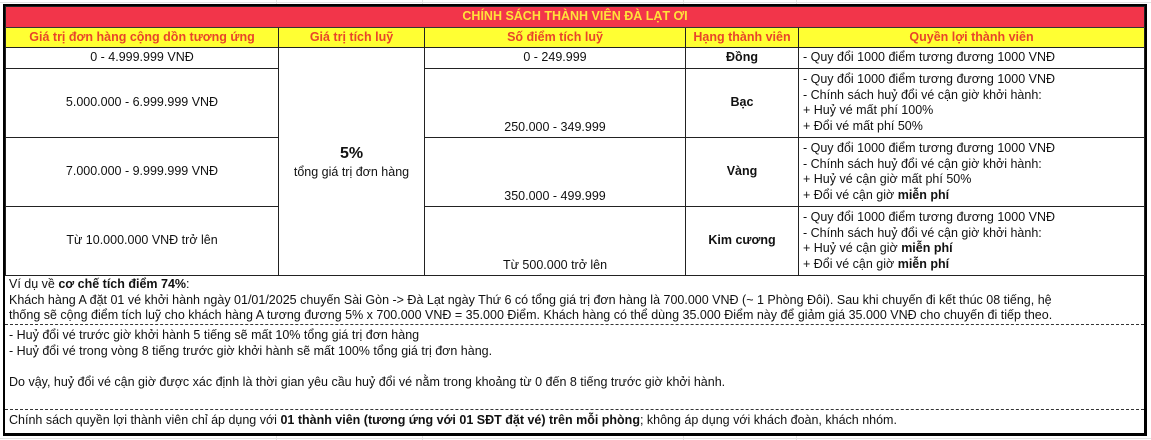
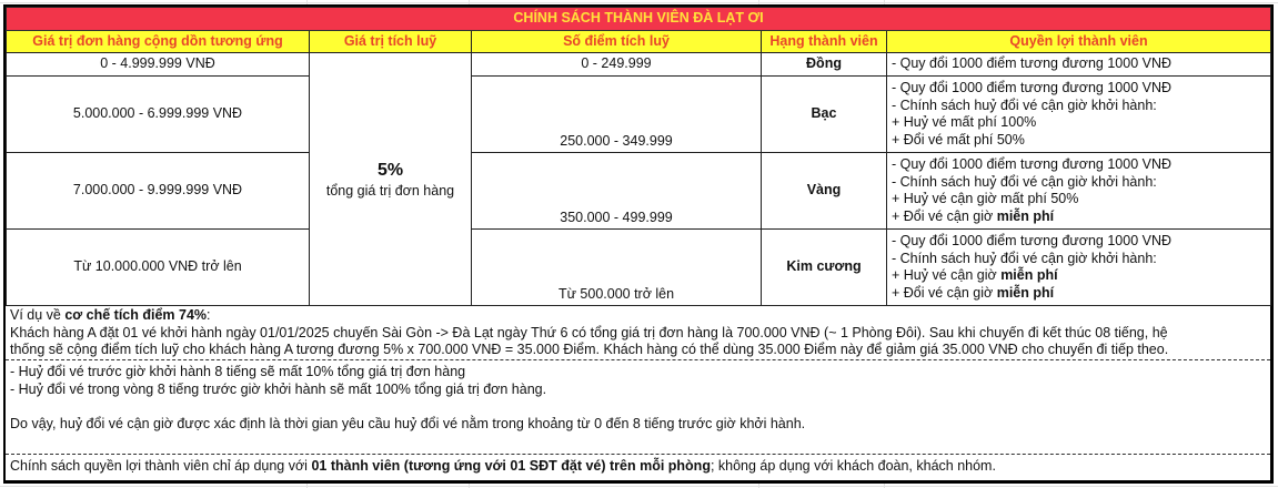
  CHÍNH SÁCH THÀNH VIÊN ĐÀ LẠT ƠI
  Giá trị đơn hàng cộng dồn tương ứng	Giá trị tích luỹ	Số điểm tích luỹ	Hạng thành viên	Quyền lợi thành viên
  0 - 4.999.999 VNĐ	5% tổng giá trị đơn hàng	0 - 249.999	Đồng	- Quy đổi 1000 điểm tương đương 1000 VNĐ
  5.000.000 - 6.999.999 VNĐ	250.000 - 349.999	Bạc	- Quy đổi 1000 điểm tương đương 1000 VNĐ - Chính sách huỷ đổi vé cận giờ khởi hành: + Huỷ vé mất phí 100% + Đổi vé mất phí 50%
  7.000.000 - 9.999.999 VNĐ	350.000 - 499.999	Vàng	- Quy đổi 1000 điểm tương đương 1000 VNĐ - Chính sách huỷ đổi vé cận giờ khởi hành: + Huỷ vé cận giờ mất phí 50% + Đổi vé cận giờ miễn phí
  Từ 10.000.000 VNĐ trở lên	Từ 500.000 trở lên	Kim cương	- Quy đổi 1000 điểm tương đương 1000 VNĐ - Chính sách huỷ đổi vé cận giờ khởi hành: + Huỷ vé cận giờ miễn phí + Đổi vé cận giờ miễn phí
  Ví dụ về cơ chế tích điểm 74%:
  Khách hàng A đặt 01 vé khởi hành ngày 01/01/2025 chuyến Sài Gòn -> Đà Lạt ngày Thứ 6 có tổng giá trị đơn hàng là 700.000 VNĐ (~ 1 Phòng Đôi). Sau khi chuyến đi kết thúc 08 tiếng, hệ
  thống sẽ cộng điểm tích luỹ cho khách hàng A tương đương 5% x 700.000 VNĐ = 35.000 Điểm. Khách hàng có thể dùng 35.000 Điểm này để giảm giá 35.000 VNĐ cho chuyến đi tiếp theo.
- - Huỷ đổi vé trước giờ khởi hành 5 tiếng sẽ mất 10% tổng giá trị đơn hàng
+ - Huỷ đổi vé trước giờ khởi hành 8 tiếng sẽ mất 10% tổng giá trị đơn hàng
  - Huỷ đổi vé trong vòng 8 tiếng trước giờ khởi hành sẽ mất 100% tổng giá trị đơn hàng.
  Do vậy, huỷ đổi vé cận giờ được xác định là thời gian yêu cầu huỷ đổi vé nằm trong khoảng từ 0 đến 8 tiếng trước giờ khởi hành.
  Chính sách quyền lợi thành viên chỉ áp dụng với 01 thành viên (tương ứng với 01 SĐT đặt vé) trên mỗi phòng; không áp dụng với khách đoàn, khách nhóm.
